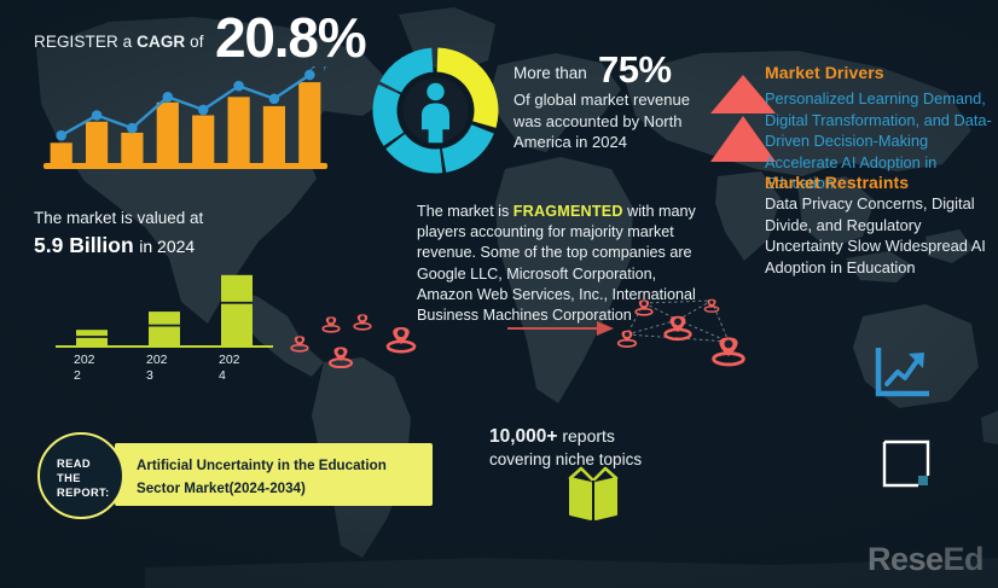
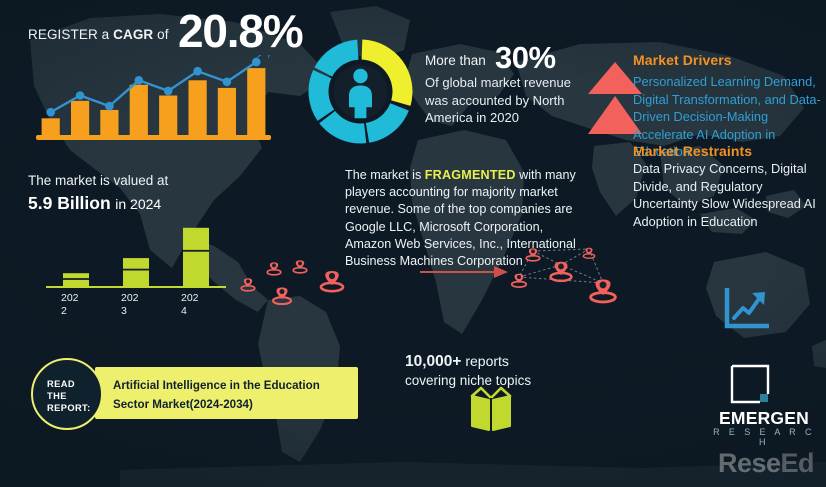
  REGISTER a CAGR of
  20.8%
  More than
- 75%
+ 30%
- Of global market revenue was accounted by North America in 2024
+ Of global market revenue was accounted by North America in 2020
  Market Drivers
  Personalized Learning Demand, Digital Transformation, and Data-Driven Decision-Making Accelerate AI Adoption in Education
  Market Restraints
  Data Privacy Concerns, Digital Divide, and Regulatory Uncertainty Slow Widespread AI Adoption in Education
  The market is valued at
  5.9 Billion in 2024
  202
  2
  202
  3
  202
  4
  The market is FRAGMENTED with many players accounting for majority market revenue. Some of the top companies are Google LLC, Microsoft Corporation, Amazon Web Services, Inc., International Business Machines Corporation
- Artificial Uncertainty in the Education
+ Artificial Intelligence in the Education
  Sector Market(2024-2034)
  READ
  THE
  REPORT:
  10,000+ reports
  covering niche topics
+ EMERGEN
+ R E S E A R C H
  ReseEd
